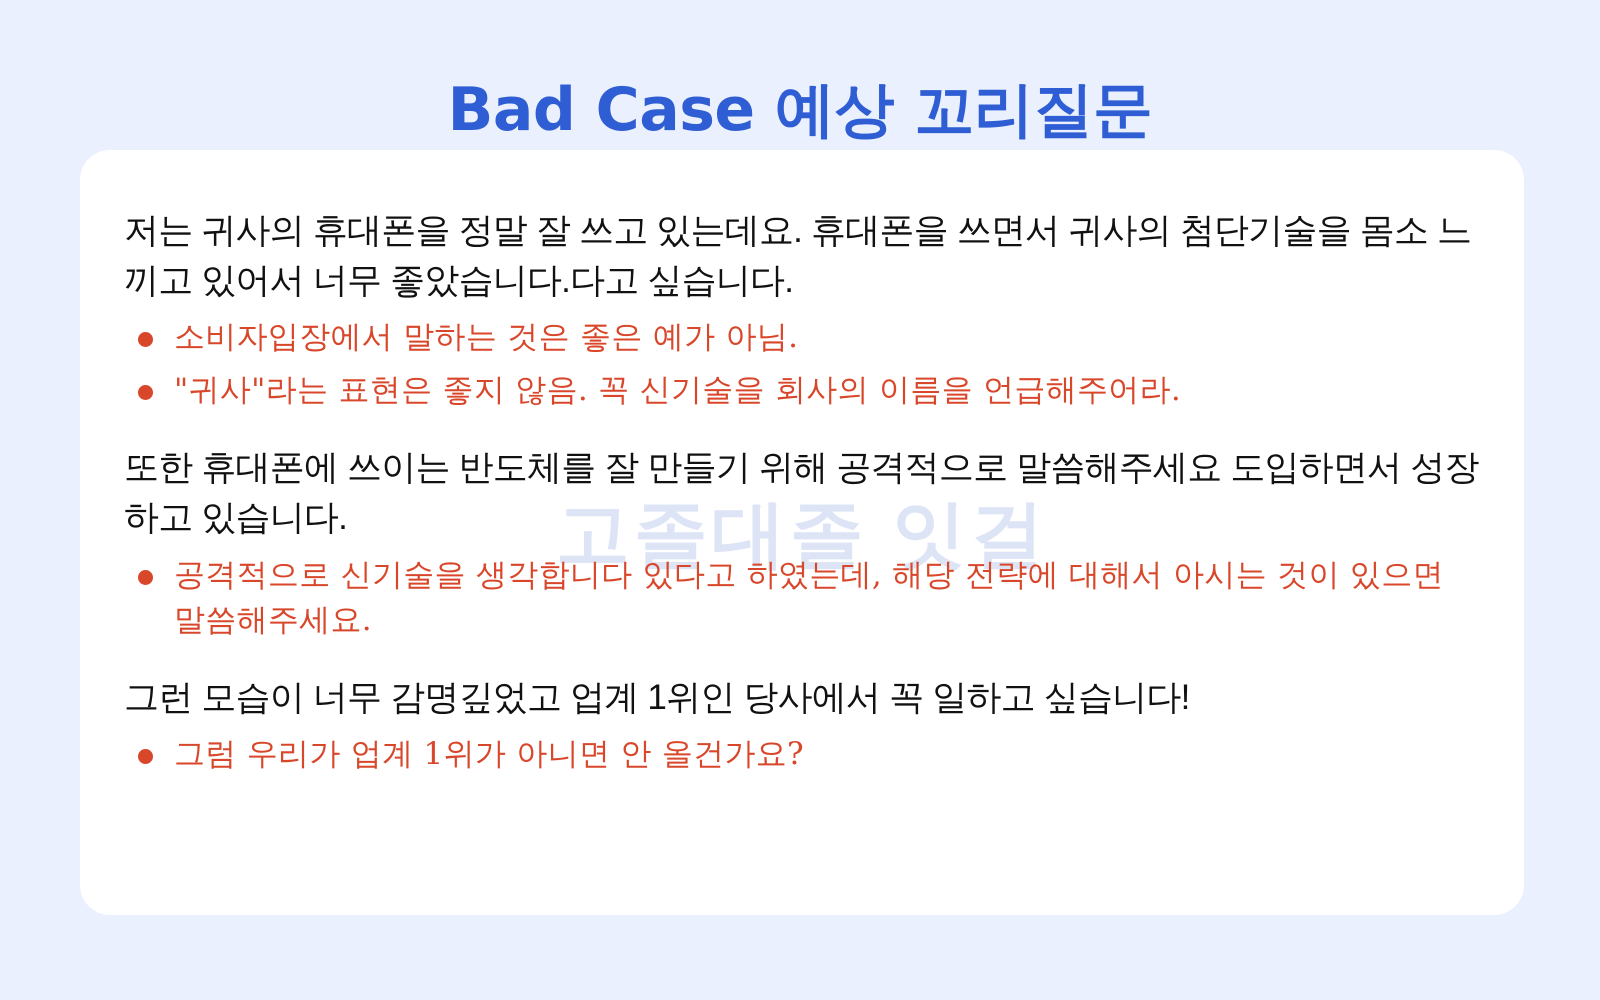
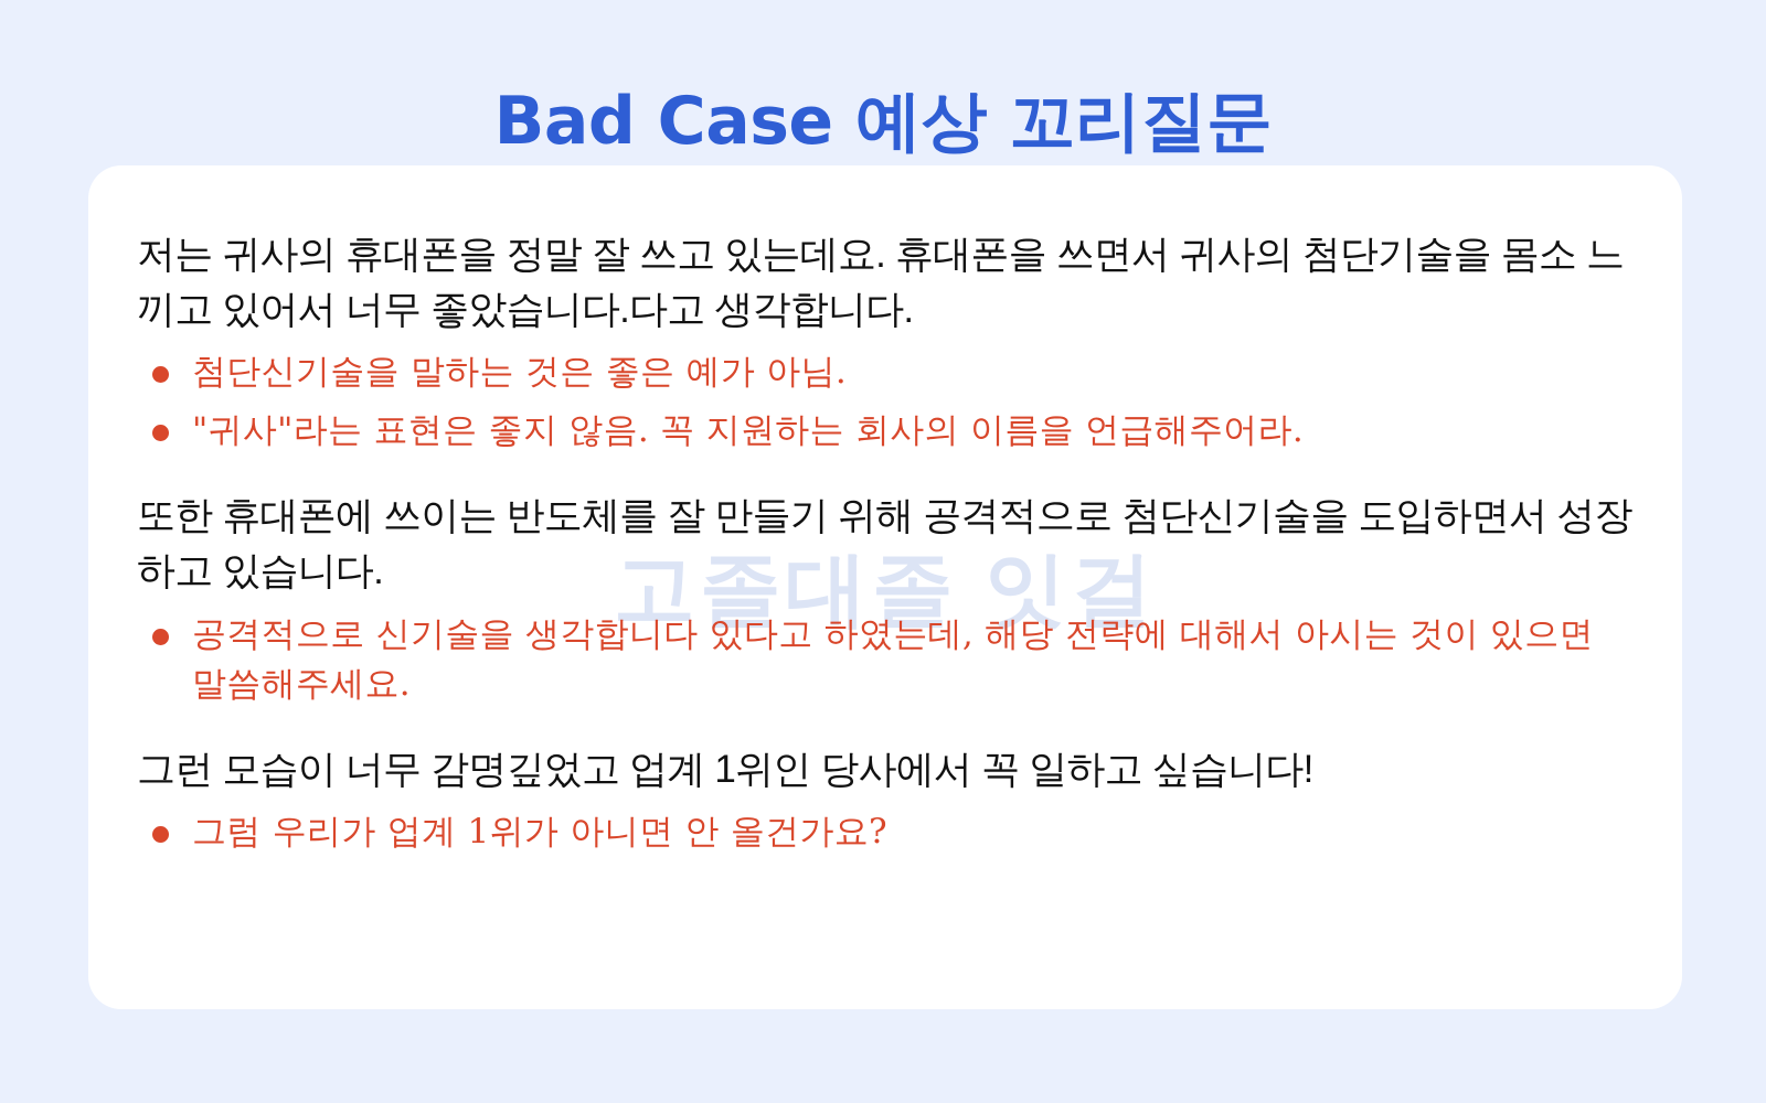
  Bad Case 예상 꼬리질문
  고졸대졸 잇걸
- 저는 귀사의 휴대폰을 정말 잘 쓰고 있는데요. 휴대폰을 쓰면서 귀사의 첨단기술을 몸소 느끼고 있어서 너무 좋았습니다.다고 싶습니다.
+ 저는 귀사의 휴대폰을 정말 잘 쓰고 있는데요. 휴대폰을 쓰면서 귀사의 첨단기술을 몸소 느끼고 있어서 너무 좋았습니다.다고 생각합니다.
- 소비자입장에서 말하는 것은 좋은 예가 아님.
+ 첨단신기술을 말하는 것은 좋은 예가 아님.
- "귀사"라는 표현은 좋지 않음. 꼭 신기술을 회사의 이름을 언급해주어라.
+ "귀사"라는 표현은 좋지 않음. 꼭 지원하는 회사의 이름을 언급해주어라.
- 또한 휴대폰에 쓰이는 반도체를 잘 만들기 위해 공격적으로 말씀해주세요 도입하면서 성장하고 있습니다.
+ 또한 휴대폰에 쓰이는 반도체를 잘 만들기 위해 공격적으로 첨단신기술을 도입하면서 성장하고 있습니다.
  공격적으로 신기술을 생각합니다 있다고 하였는데, 해당 전략에 대해서 아시는 것이 있으면 말씀해주세요.
  그런 모습이 너무 감명깊었고 업계 1위인 당사에서 꼭 일하고 싶습니다!
  그럼 우리가 업계 1위가 아니면 안 올건가요?
